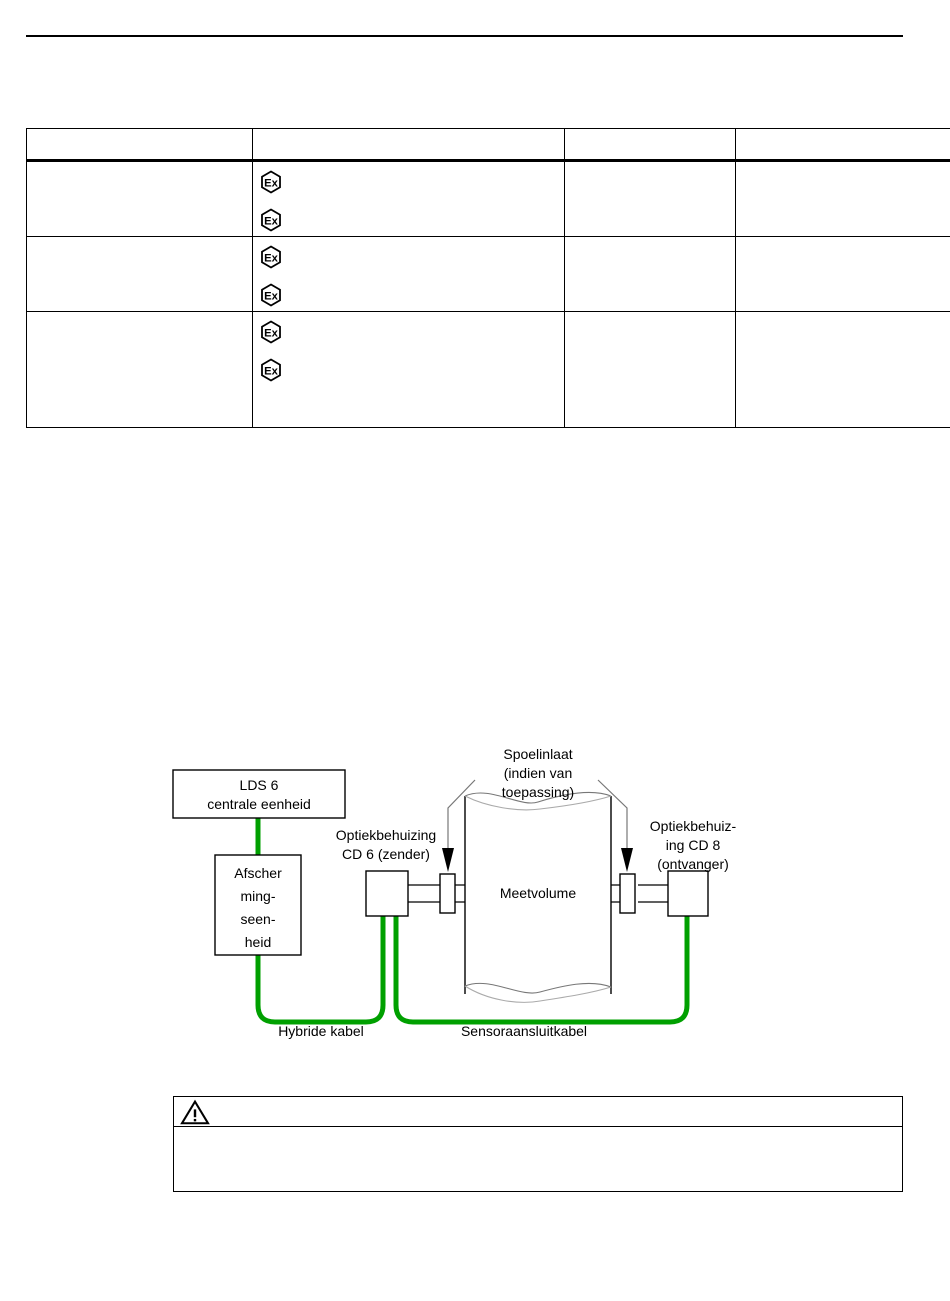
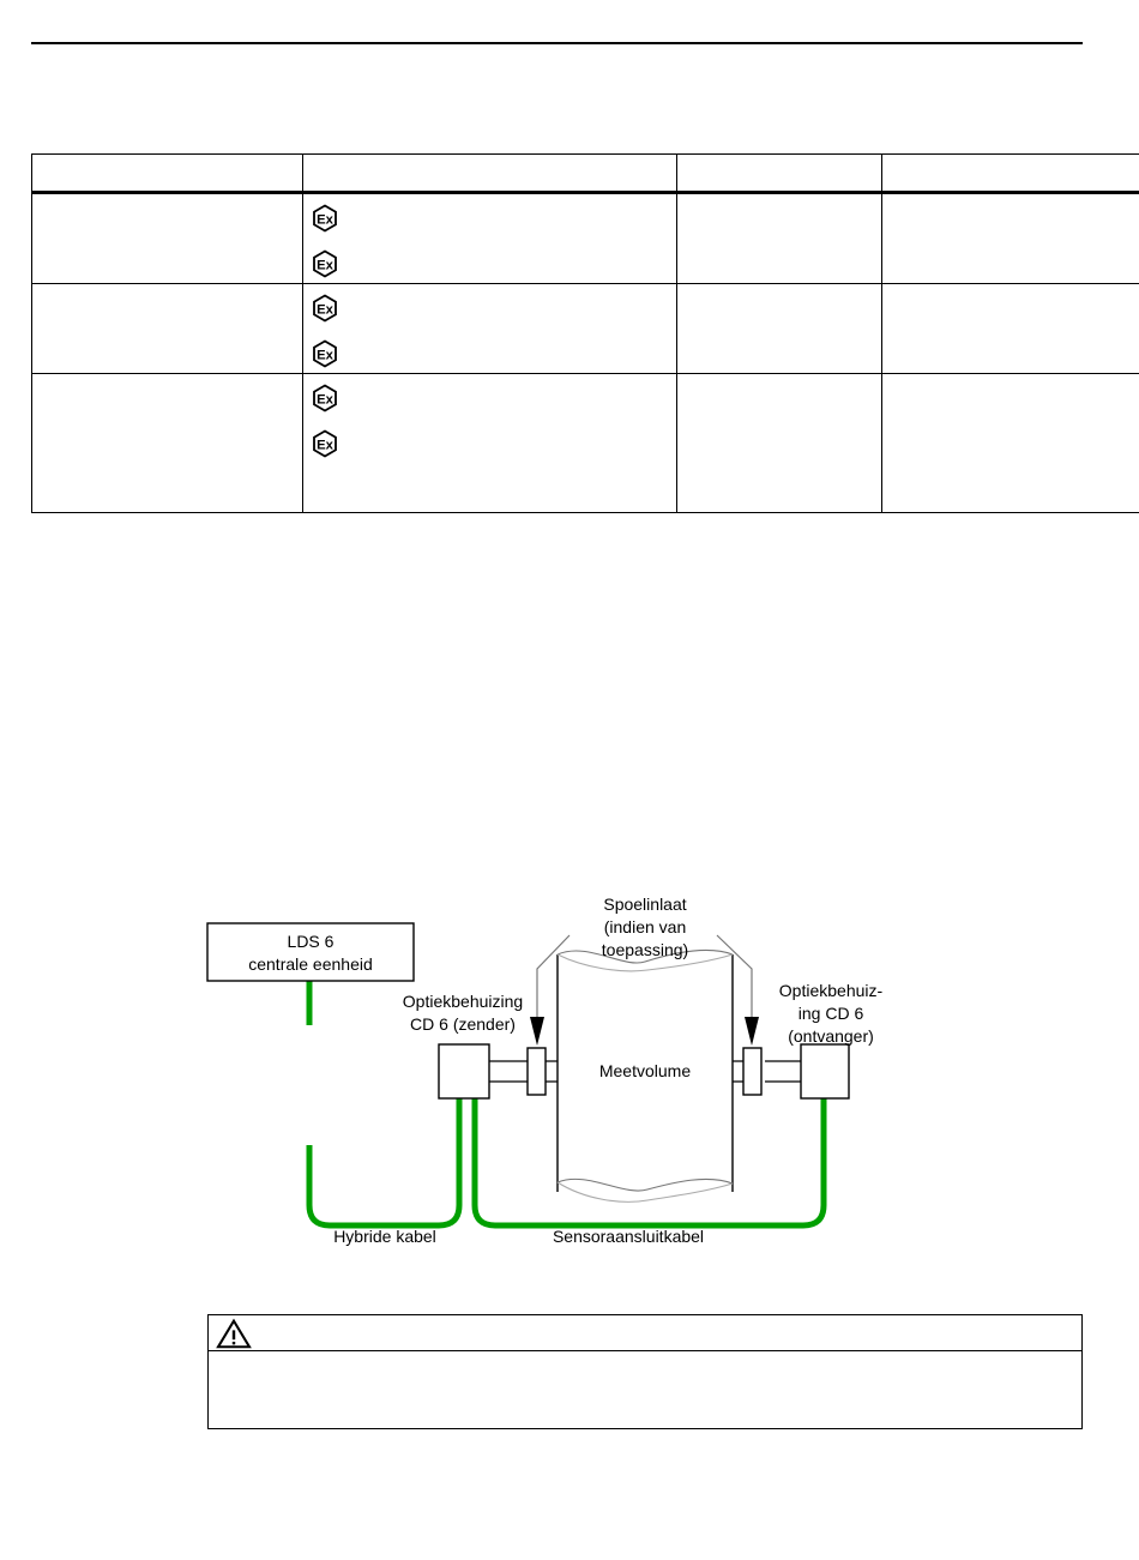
  	Ex Ex
  	Ex Ex
  	Ex Ex
  LDS 6
  centrale eenheid
- Afscher
- ming-
- seen-
- heid
  Optiekbehuizing
  CD 6 (zender)
  Meetvolume
  Optiekbehuiz-
- ing CD 8
+ ing CD 6
  (ontvanger)
  Spoelinlaat
  (indien van
  toepassing)
  Hybride kabel
  Sensoraansluitkabel
